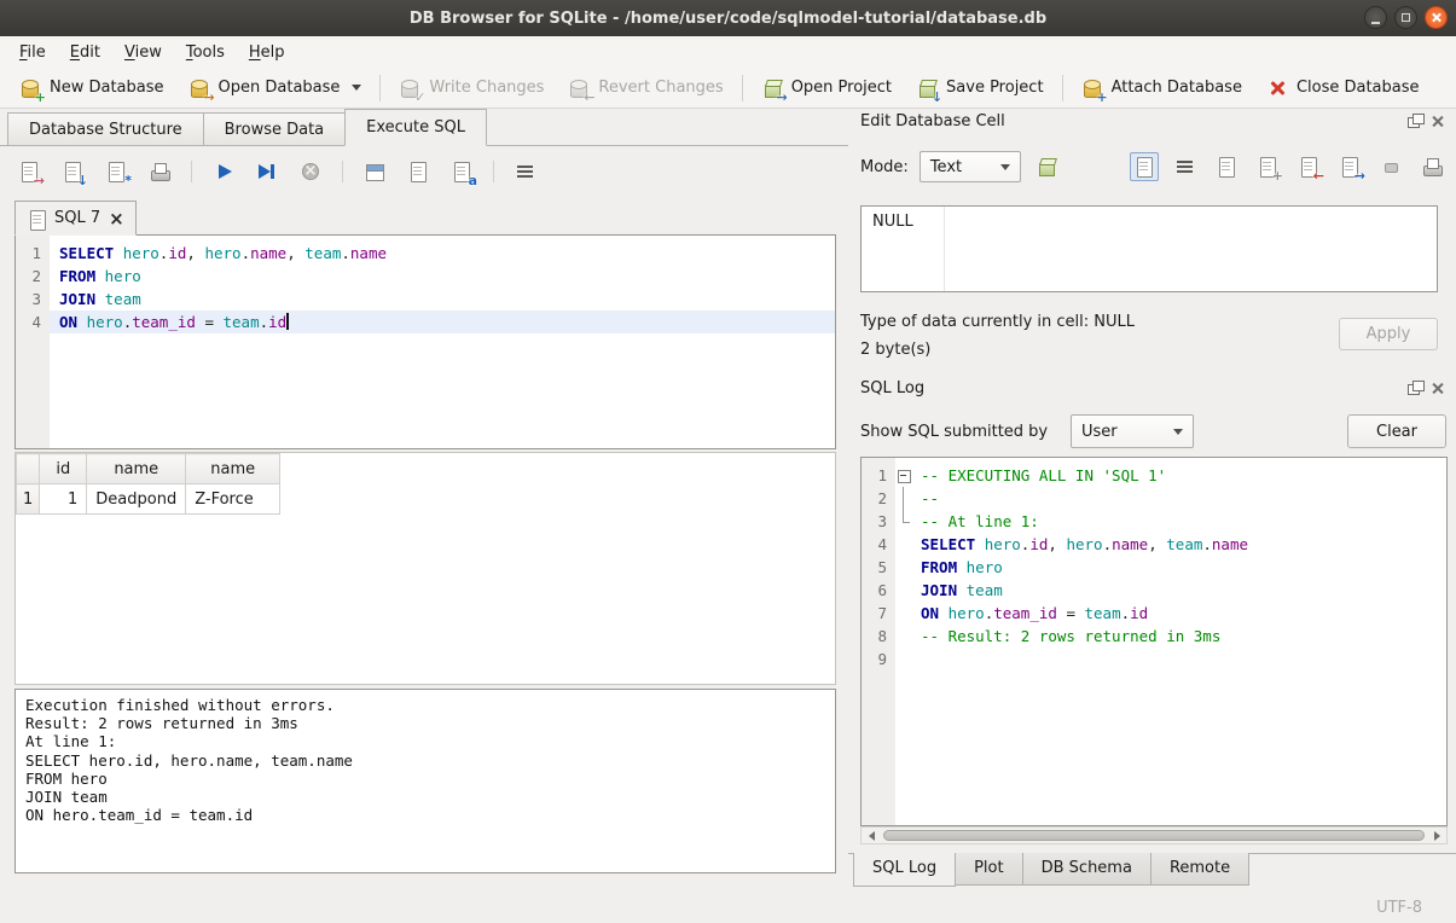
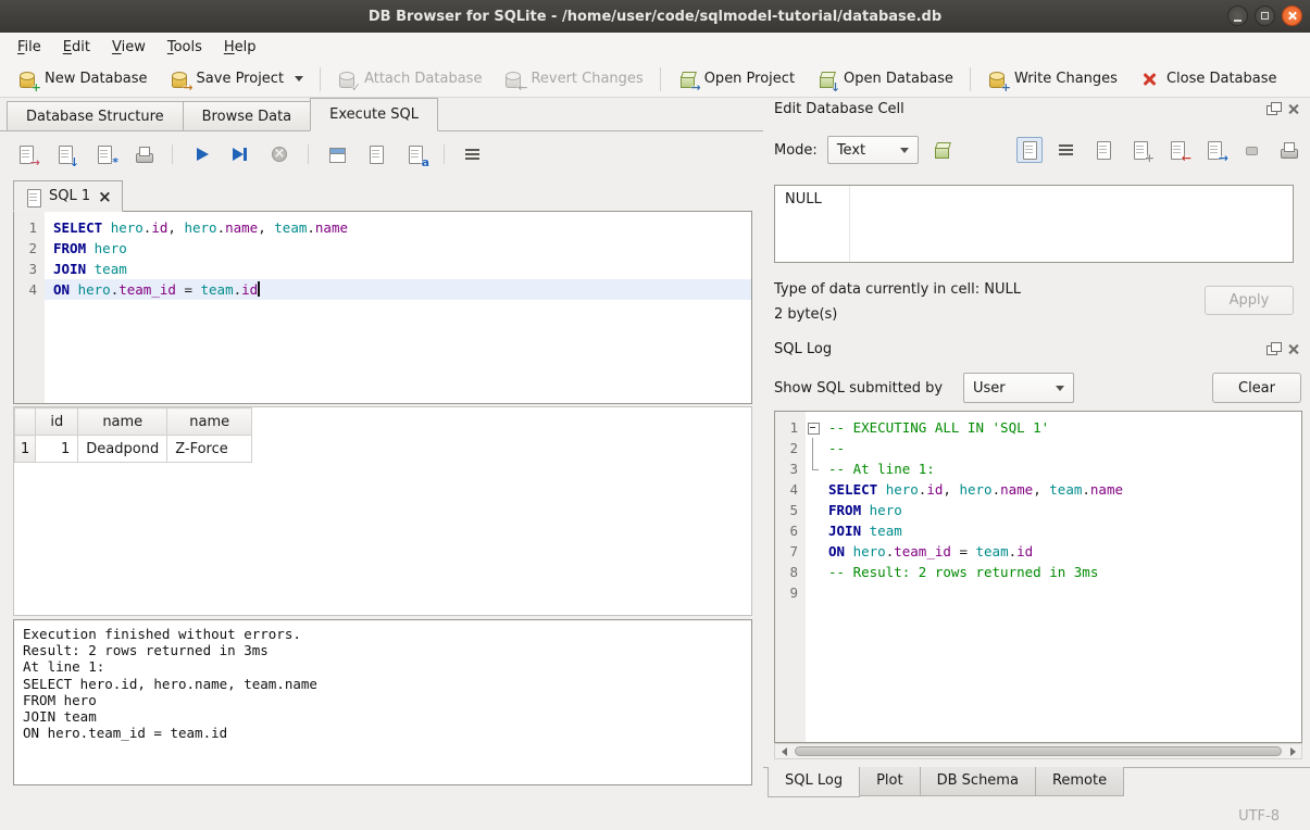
  DB Browser for SQLite - /home/user/code/sqlmodel-tutorial/database.db
  File
  Edit
  View
  Tools
  Help
  +
  New Database
  →
- Open Database
+ Save Project
  ✓
- Write Changes
+ Attach Database
  ←
  Revert Changes
  →
  Open Project
  ↓
- Save Project
+ Open Database
  +
- Attach Database
+ Write Changes
  Close Database
  Database Structure
  Browse Data
  Execute SQL
  →
  ↓
  *
  a
- SQL 7
+ SQL 1
  ×
  1
  SELECT hero.id, hero.name, team.name
  2
  FROM hero
  3
  JOIN team
  4
  ON hero.team_id = team.id
  	id	name	name
  1	1	Deadpond	Z-Force
  Execution finished without errors.
  Result: 2 rows returned in 3ms
  At line 1:
  SELECT hero.id, hero.name, team.name
  FROM hero
  JOIN team
  ON hero.team_id = team.id
  Edit Database Cell
  Mode:
  Text
  +
  ←
  →
  NULL
  Type of data currently in cell: NULL
  2 byte(s)
  Apply
  SQL Log
  Show SQL submitted by
  User
  Clear
  1
  -- EXECUTING ALL IN 'SQL 1'
  2
  --
  3
  -- At line 1:
  4
  SELECT hero.id, hero.name, team.name
  5
  FROM hero
  6
  JOIN team
  7
  ON hero.team_id = team.id
  8
  -- Result: 2 rows returned in 3ms
  9
  SQL Log
  Plot
  DB Schema
  Remote
  UTF-8
